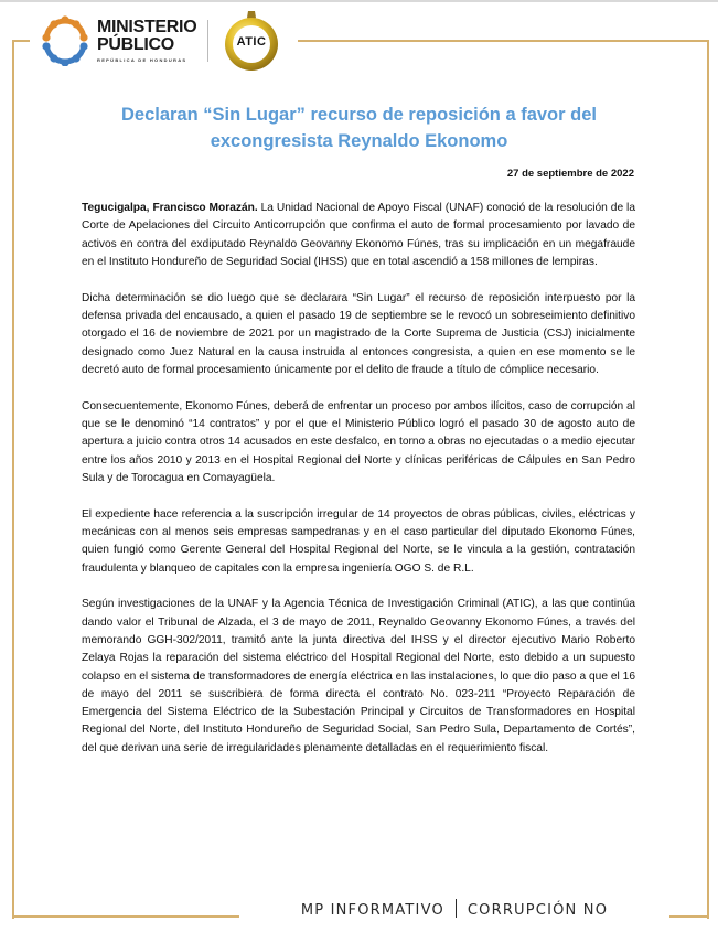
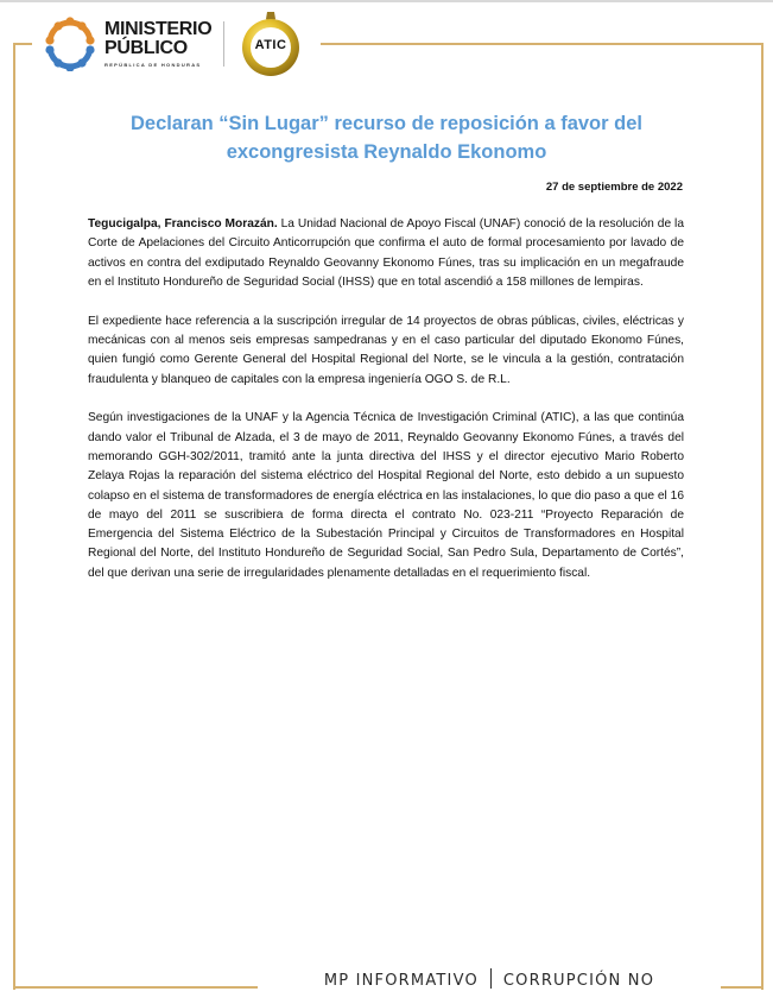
  MINISTERIO
  PÚBLICO
  ATIC
  Declaran “Sin Lugar” recurso de reposición a favor del excongresista Reynaldo Ekonomo
  27 de septiembre de 2022
  Tegucigalpa, Francisco Morazán. La Unidad Nacional de Apoyo Fiscal (UNAF) conoció de la resolución de la Corte de Apelaciones del Circuito Anticorrupción que confirma el auto de formal procesamiento por lavado de activos en contra del exdiputado Reynaldo Geovanny Ekonomo Fúnes, tras su implicación en un megafraude en el Instituto Hondureño de Seguridad Social (IHSS) que en total ascendió a 158 millones de lempiras.
- Dicha determinación se dio luego que se declarara “Sin Lugar” el recurso de reposición interpuesto por la defensa privada del encausado, a quien el pasado 19 de septiembre se le revocó un sobreseimiento definitivo otorgado el 16 de noviembre de 2021 por un magistrado de la Corte Suprema de Justicia (CSJ) inicialmente designado como Juez Natural en la causa instruida al entonces congresista, a quien en ese momento se le decretó auto de formal procesamiento únicamente por el delito de fraude a título de cómplice necesario.
- Consecuentemente, Ekonomo Fúnes, deberá de enfrentar un proceso por ambos ilícitos, caso de corrupción al que se le denominó “14 contratos” y por el que el Ministerio Público logró el pasado 30 de agosto auto de apertura a juicio contra otros 14 acusados en este desfalco, en torno a obras no ejecutadas o a medio ejecutar entre los años 2010 y 2013 en el Hospital Regional del Norte y clínicas periféricas de Cálpules en San Pedro Sula y de Torocagua en Comayagüela.
  El expediente hace referencia a la suscripción irregular de 14 proyectos de obras públicas, civiles, eléctricas y mecánicas con al menos seis empresas sampedranas y en el caso particular del diputado Ekonomo Fúnes, quien fungió como Gerente General del Hospital Regional del Norte, se le vincula a la gestión, contratación fraudulenta y blanqueo de capitales con la empresa ingeniería OGO S. de R.L.
  Según investigaciones de la UNAF y la Agencia Técnica de Investigación Criminal (ATIC), a las que continúa dando valor el Tribunal de Alzada, el 3 de mayo de 2011, Reynaldo Geovanny Ekonomo Fúnes, a través del memorando GGH-302/2011, tramitó ante la junta directiva del IHSS y el director ejecutivo Mario Roberto Zelaya Rojas la reparación del sistema eléctrico del Hospital Regional del Norte, esto debido a un supuesto colapso en el sistema de transformadores de energía eléctrica en las instalaciones, lo que dio paso a que el 16 de mayo del 2011 se suscribiera de forma directa el contrato No. 023-211 “Proyecto Reparación de Emergencia del Sistema Eléctrico de la Subestación Principal y Circuitos de Transformadores en Hospital Regional del Norte, del Instituto Hondureño de Seguridad Social, San Pedro Sula, Departamento de Cortés”, del que derivan una serie de irregularidades plenamente detalladas en el requerimiento fiscal.
  MP INFORMATIVO CORRUPCIÓN NO
